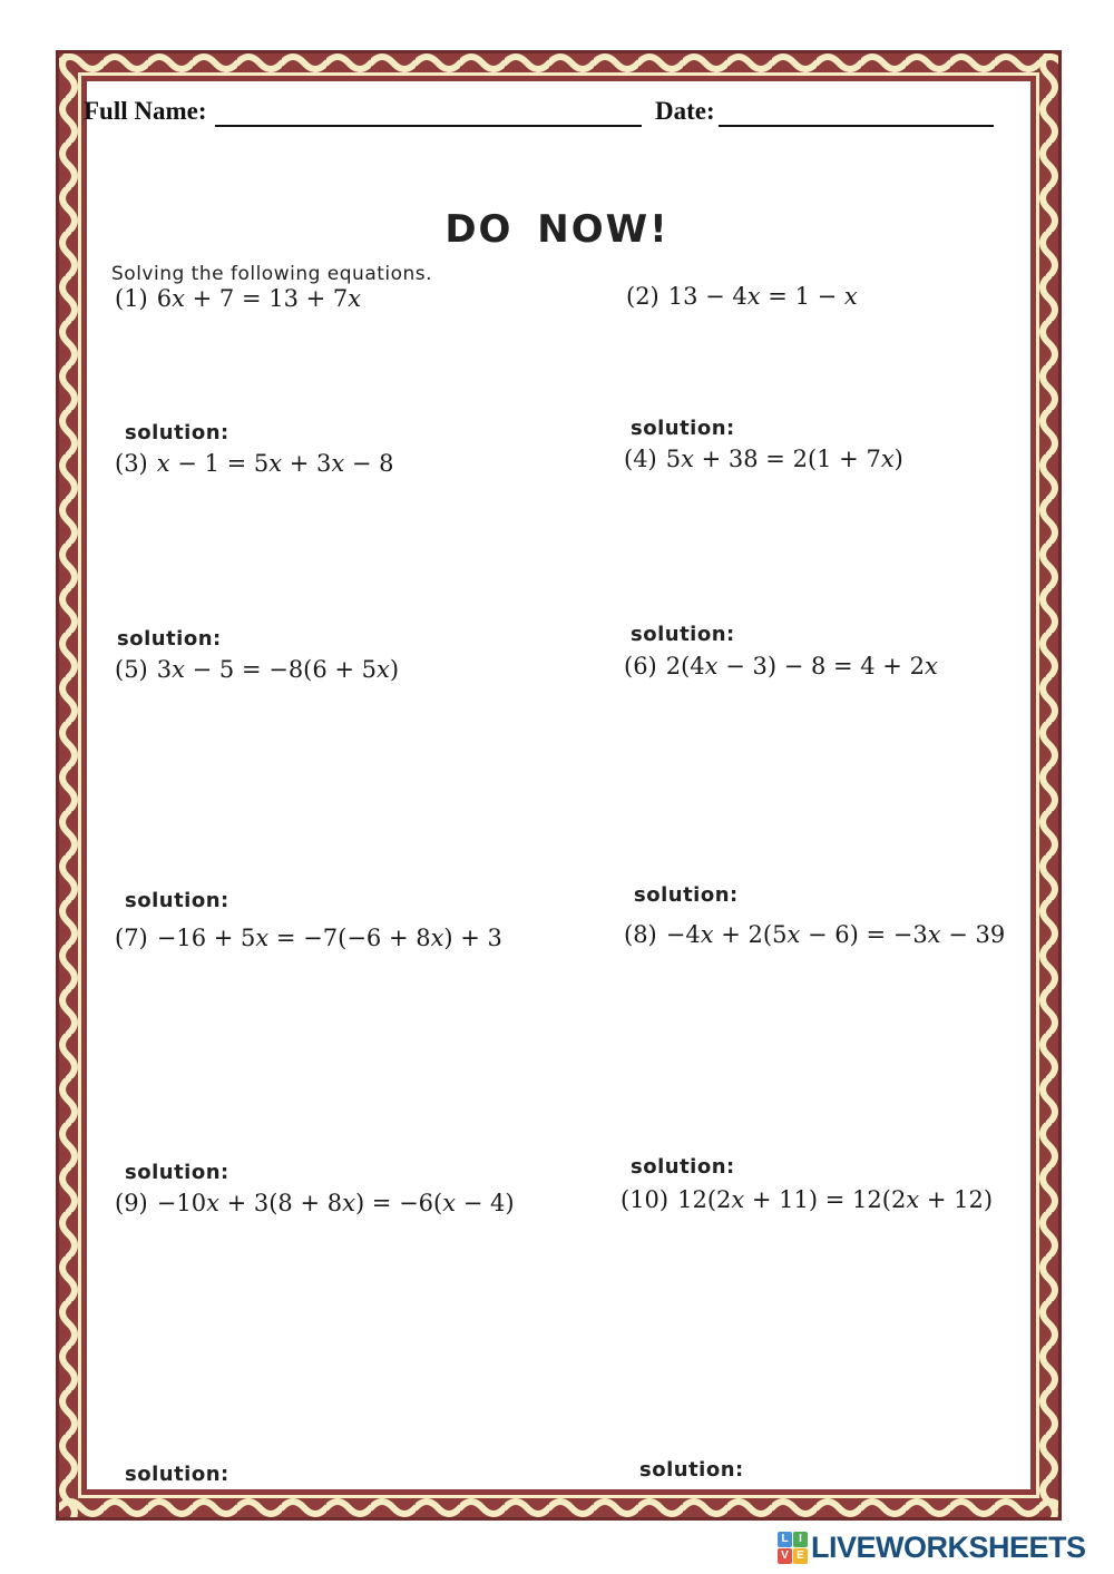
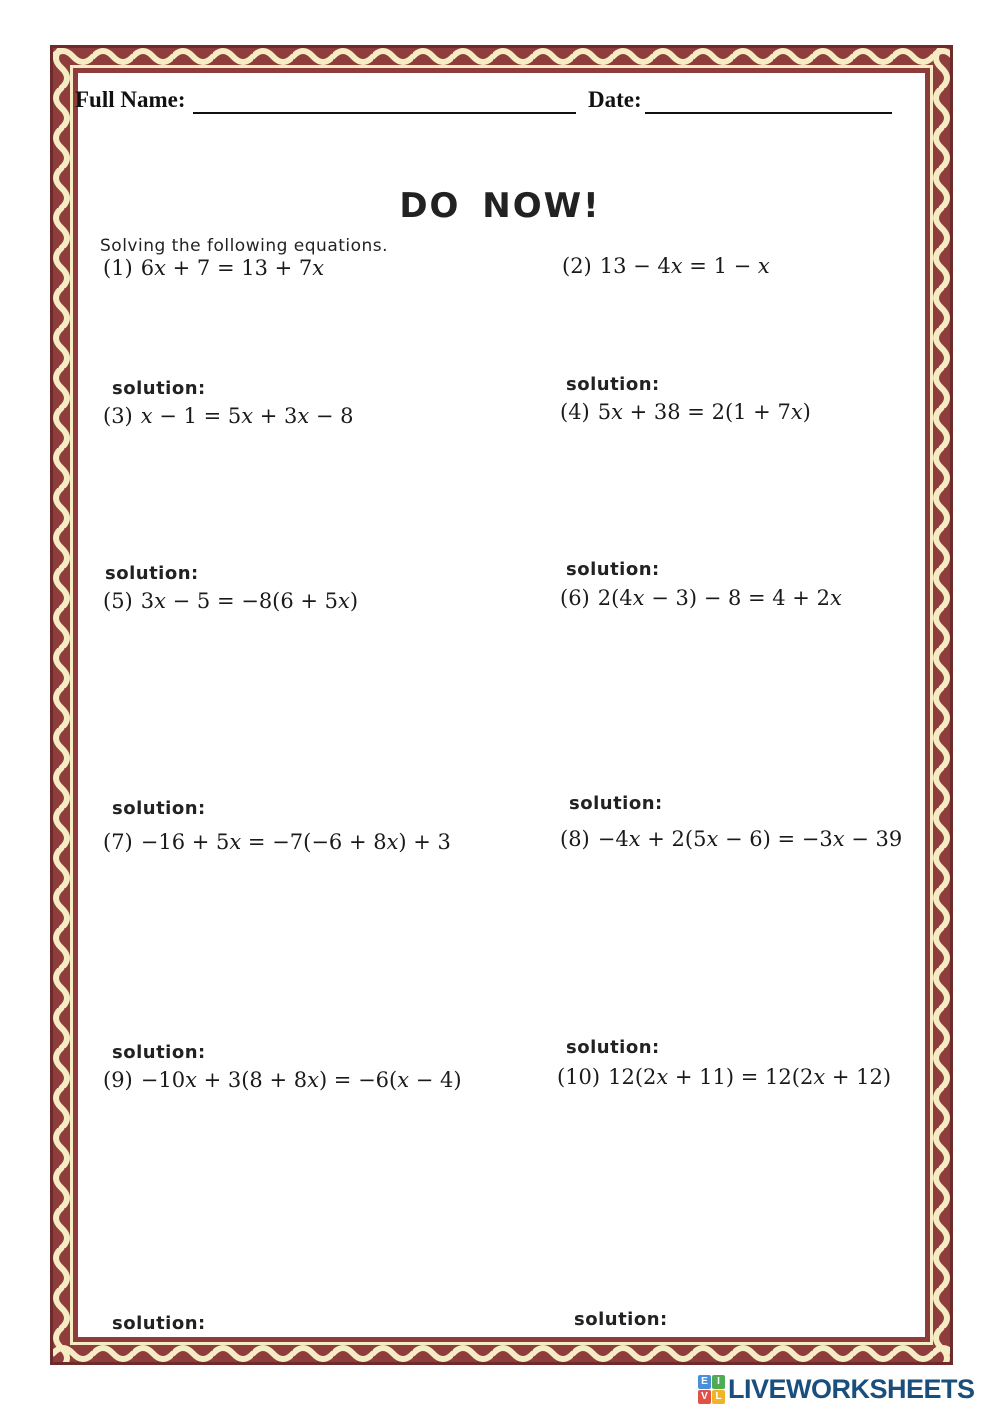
  Full Name:
  Date:
  DO NOW!
  Solving the following equations.
  (1) 6x + 7 = 13 + 7x
  (2) 13 − 4x = 1 − x
  solution:
  solution:
  (3) x − 1 = 5x + 3x − 8
  (4) 5x + 38 = 2(1 + 7x)
  solution:
  solution:
  (5) 3x − 5 = −8(6 + 5x)
  (6) 2(4x − 3) − 8 = 4 + 2x
  solution:
  solution:
  (7) −16 + 5x = −7(−6 + 8x) + 3
  (8) −4x + 2(5x − 6) = −3x − 39
  solution:
  solution:
  (9) −10x + 3(8 + 8x) = −6(x − 4)
  (10) 12(2x + 11) = 12(2x + 12)
  solution:
  solution:
- L
+ E
  I
  V
- E
+ L
  LIVEWORKSHEETS
